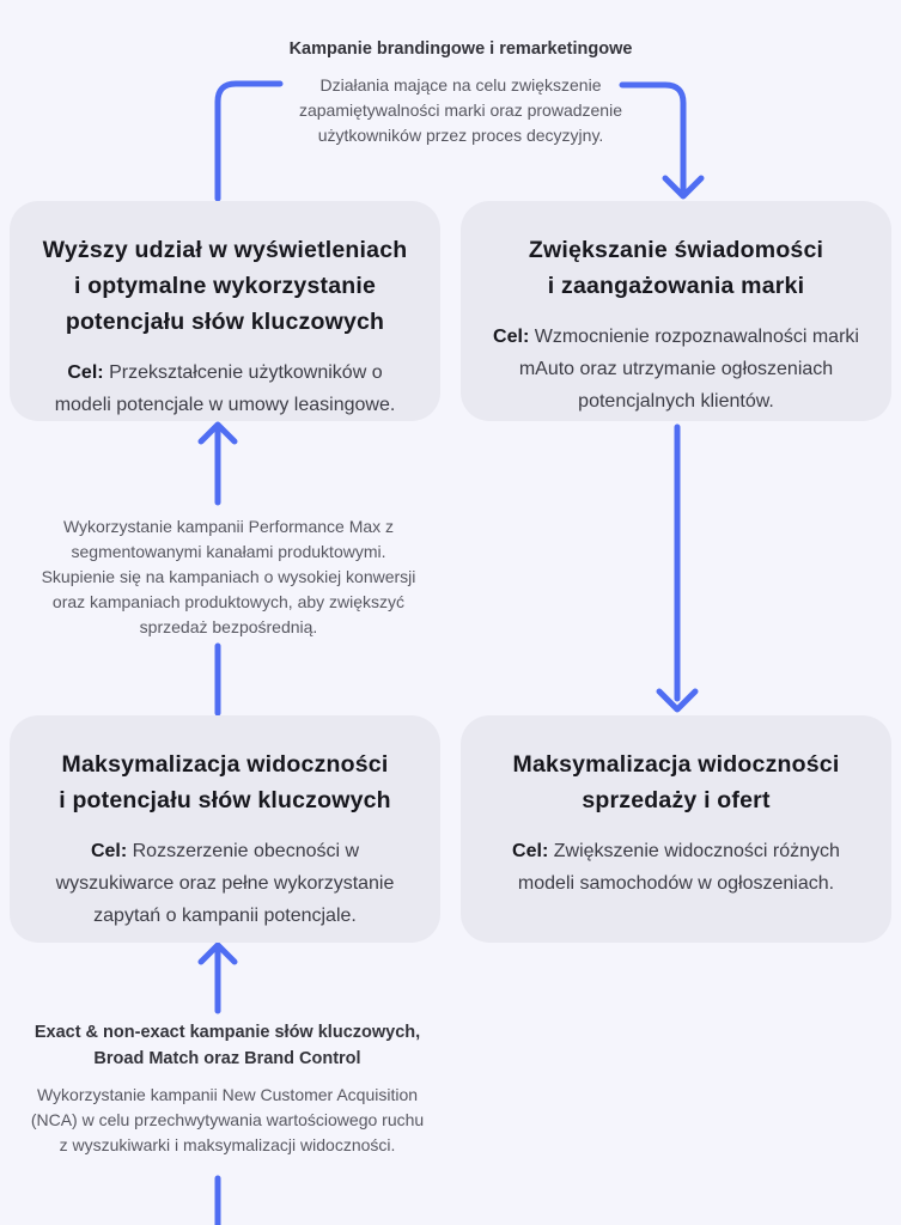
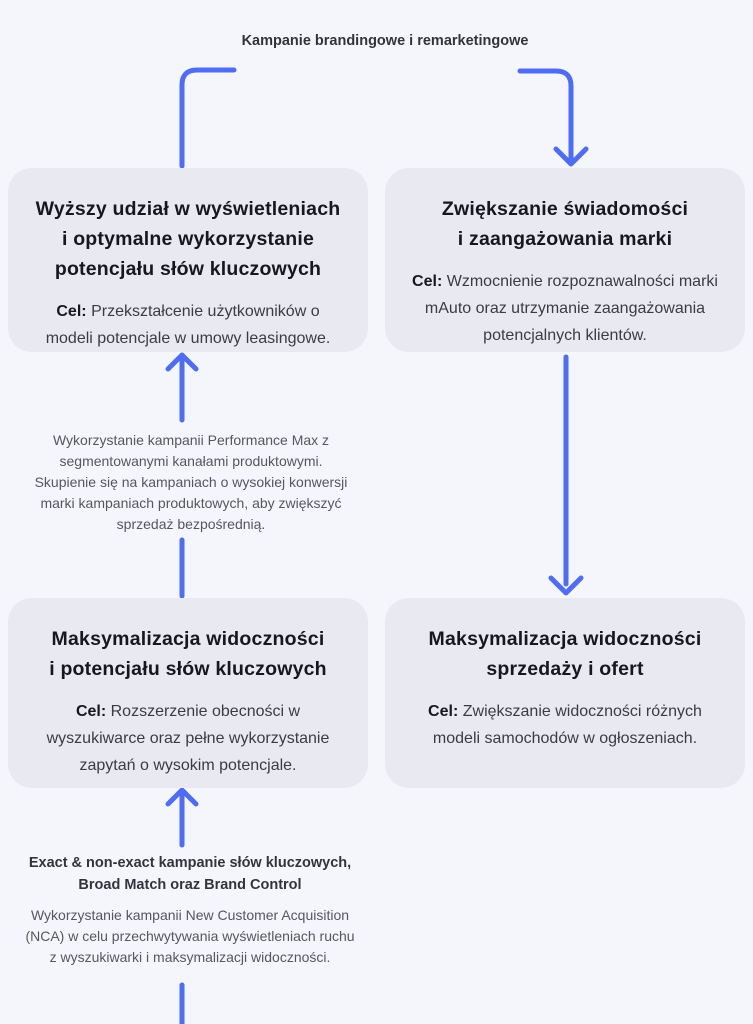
  Kampanie brandingowe i remarketingowe
- Działania mające na celu zwiększenie zapamiętywalności marki oraz prowadzenie użytkowników przez proces decyzyjny.
  Wyższy udział w wyświetleniach
  i optymalne wykorzystanie
  potencjału słów kluczowych
  Cel: Przekształcenie użytkowników o modeli potencjale w umowy leasingowe.
  Zwiększanie świadomości
  i zaangażowania marki
- Cel: Wzmocnienie rozpoznawalności marki mAuto oraz utrzymanie ogłoszeniach potencjalnych klientów.
+ Cel: Wzmocnienie rozpoznawalności marki mAuto oraz utrzymanie zaangażowania potencjalnych klientów.
- Wykorzystanie kampanii Performance Max z segmentowanymi kanałami produktowymi. Skupienie się na kampaniach o wysokiej konwersji oraz kampaniach produktowych, aby zwiększyć sprzedaż bezpośrednią.
+ Wykorzystanie kampanii Performance Max z segmentowanymi kanałami produktowymi. Skupienie się na kampaniach o wysokiej konwersji marki kampaniach produktowych, aby zwiększyć sprzedaż bezpośrednią.
  Maksymalizacja widoczności
  i potencjału słów kluczowych
- Cel: Rozszerzenie obecności w wyszukiwarce oraz pełne wykorzystanie zapytań o kampanii potencjale.
+ Cel: Rozszerzenie obecności w wyszukiwarce oraz pełne wykorzystanie zapytań o wysokim potencjale.
  Maksymalizacja widoczności
  sprzedaży i ofert
- Cel: Zwiększenie widoczności różnych modeli samochodów w ogłoszeniach.
+ Cel: Zwiększanie widoczności różnych modeli samochodów w ogłoszeniach.
  Exact & non-exact kampanie słów kluczowych,
  Broad Match oraz Brand Control
- Wykorzystanie kampanii New Customer Acquisition (NCA) w celu przechwytywania wartościowego ruchu z wyszukiwarki i maksymalizacji widoczności.
+ Wykorzystanie kampanii New Customer Acquisition (NCA) w celu przechwytywania wyświetleniach ruchu z wyszukiwarki i maksymalizacji widoczności.
